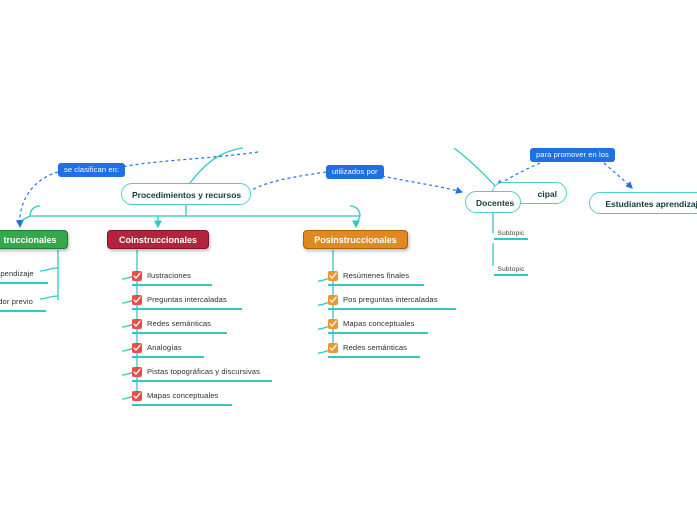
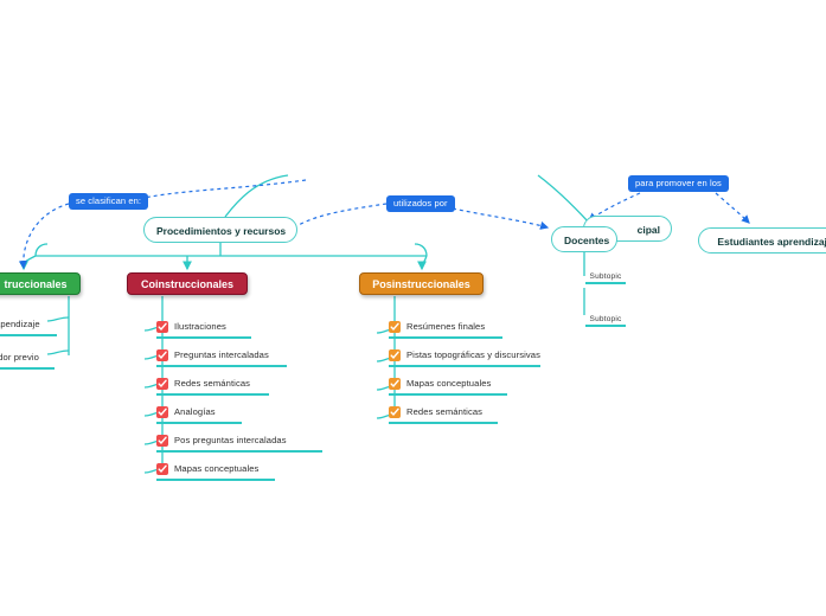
  Procedimientos y recursos
  cipal
  Docentes
  Estudiantes aprendiza
  se clasifican en:
  utilizados por
  para promover en los
  truccionales
  Coinstruccionales
  Posinstruccionales
  pendizaje
  dor previo
  Ilustraciones
  Preguntas intercaladas
  Redes semánticas
  Analogías
- Pistas topográficas y discursivas
+ Pos preguntas intercaladas
  Mapas conceptuales
  Resúmenes finales
- Pos preguntas intercaladas
+ Pistas topográficas y discursivas
  Mapas conceptuales
  Redes semánticas
